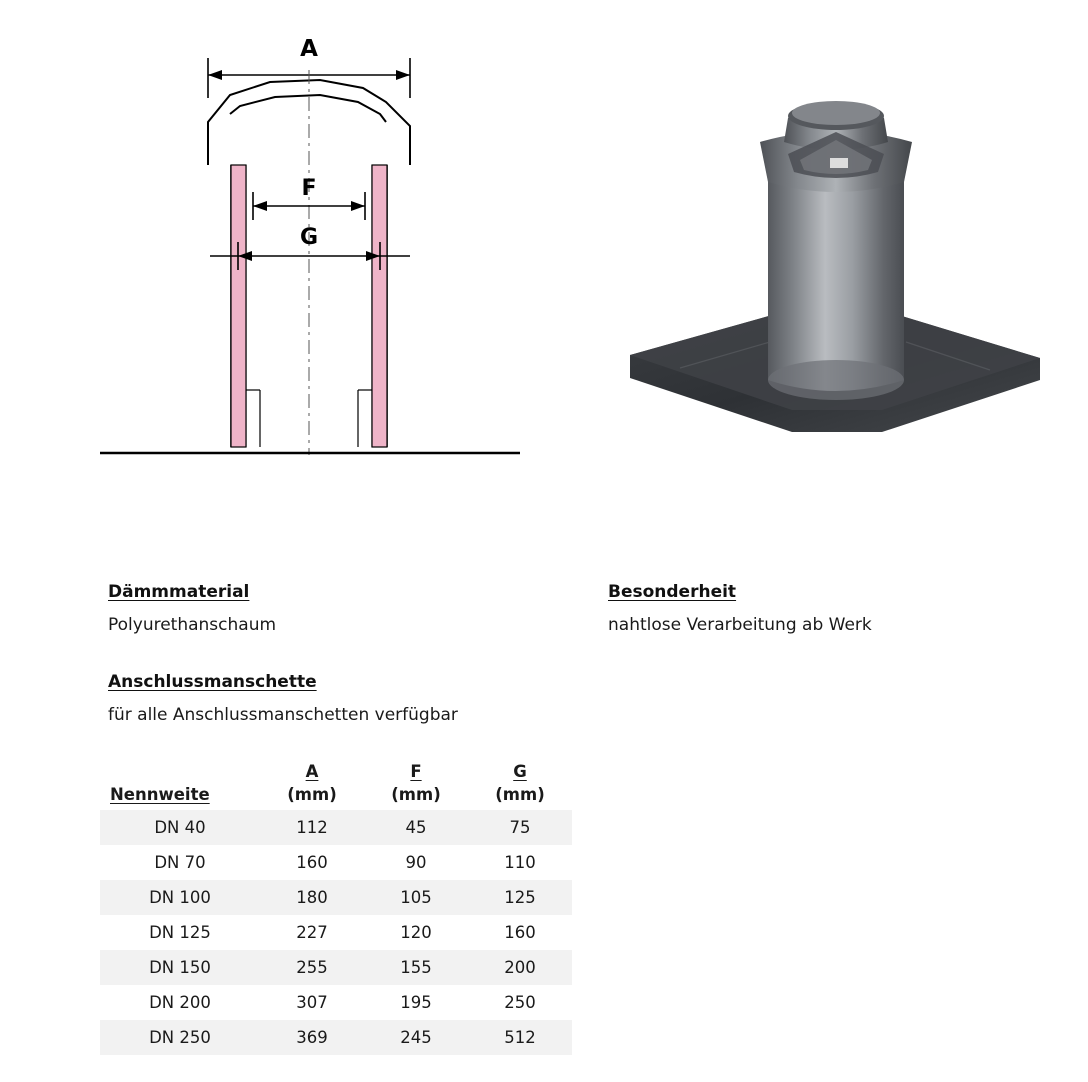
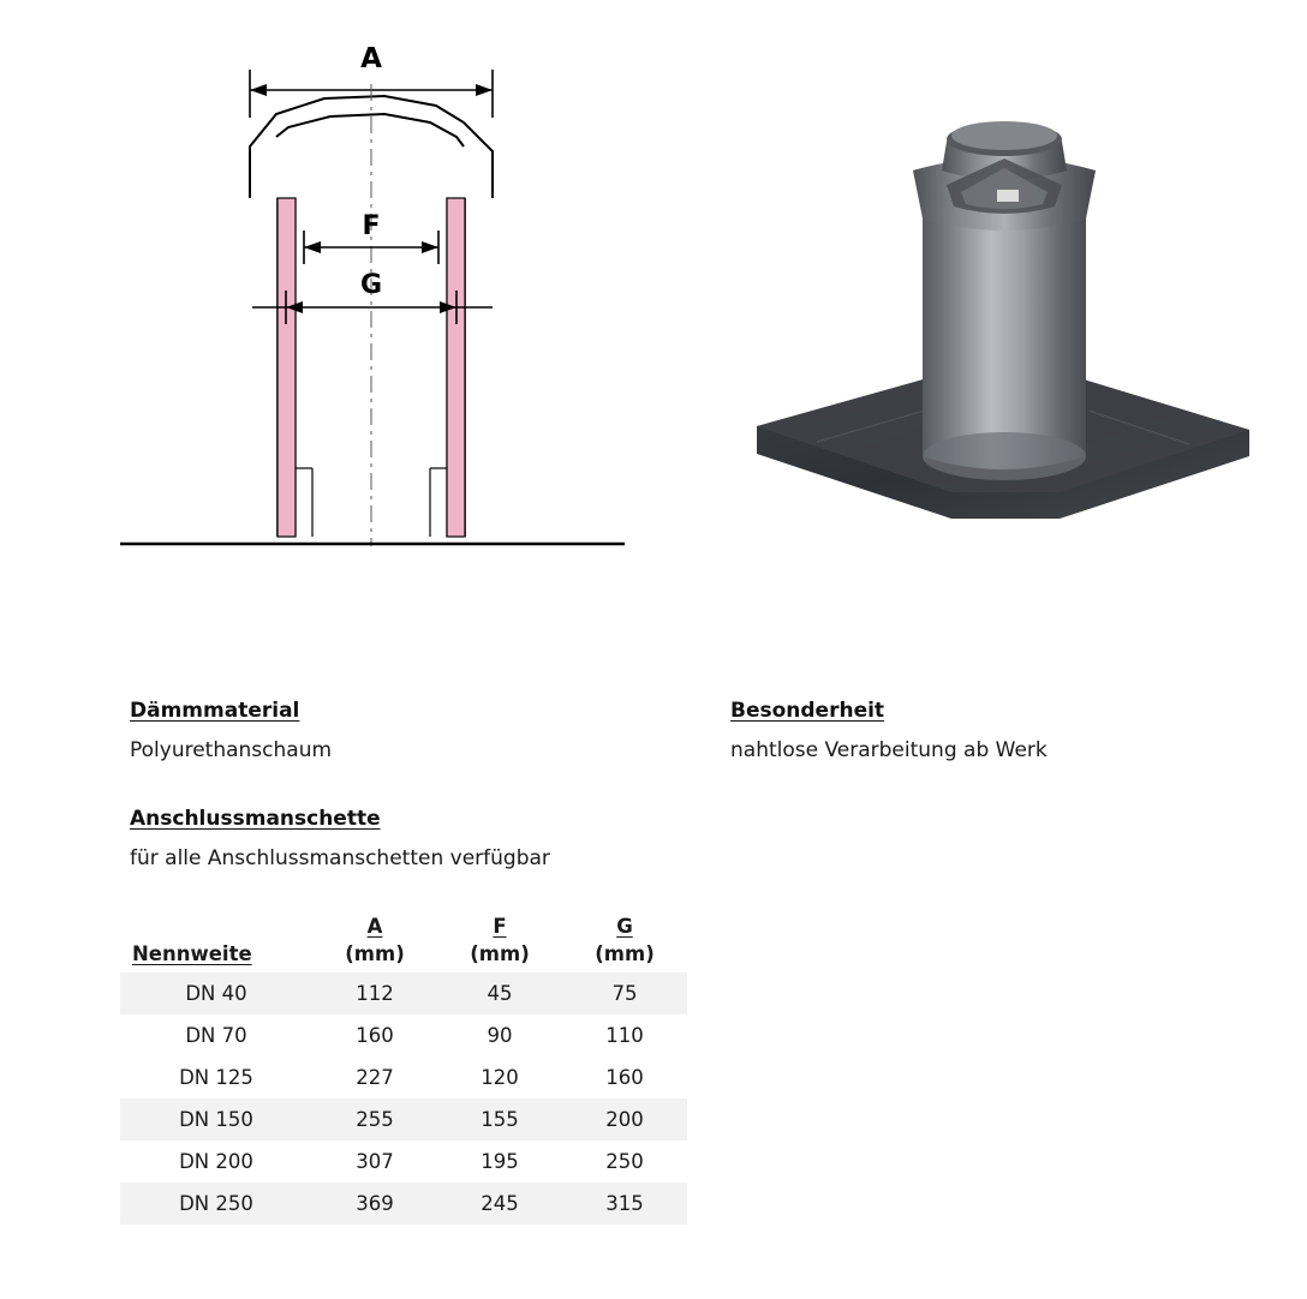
  A
  F
  G
  Dämmmaterial
  Polyurethanschaum
  Anschlussmanschette
  für alle Anschlussmanschetten verfügbar
  Besonderheit
  nahtlose Verarbeitung ab Werk
  Nennweite	A (mm)	F (mm)	G (mm)
  DN 40	112	45	75
  DN 70	160	90	110
- DN 100	180	105	125
  DN 125	227	120	160
  DN 150	255	155	200
  DN 200	307	195	250
- DN 250	369	245	512
+ DN 250	369	245	315
